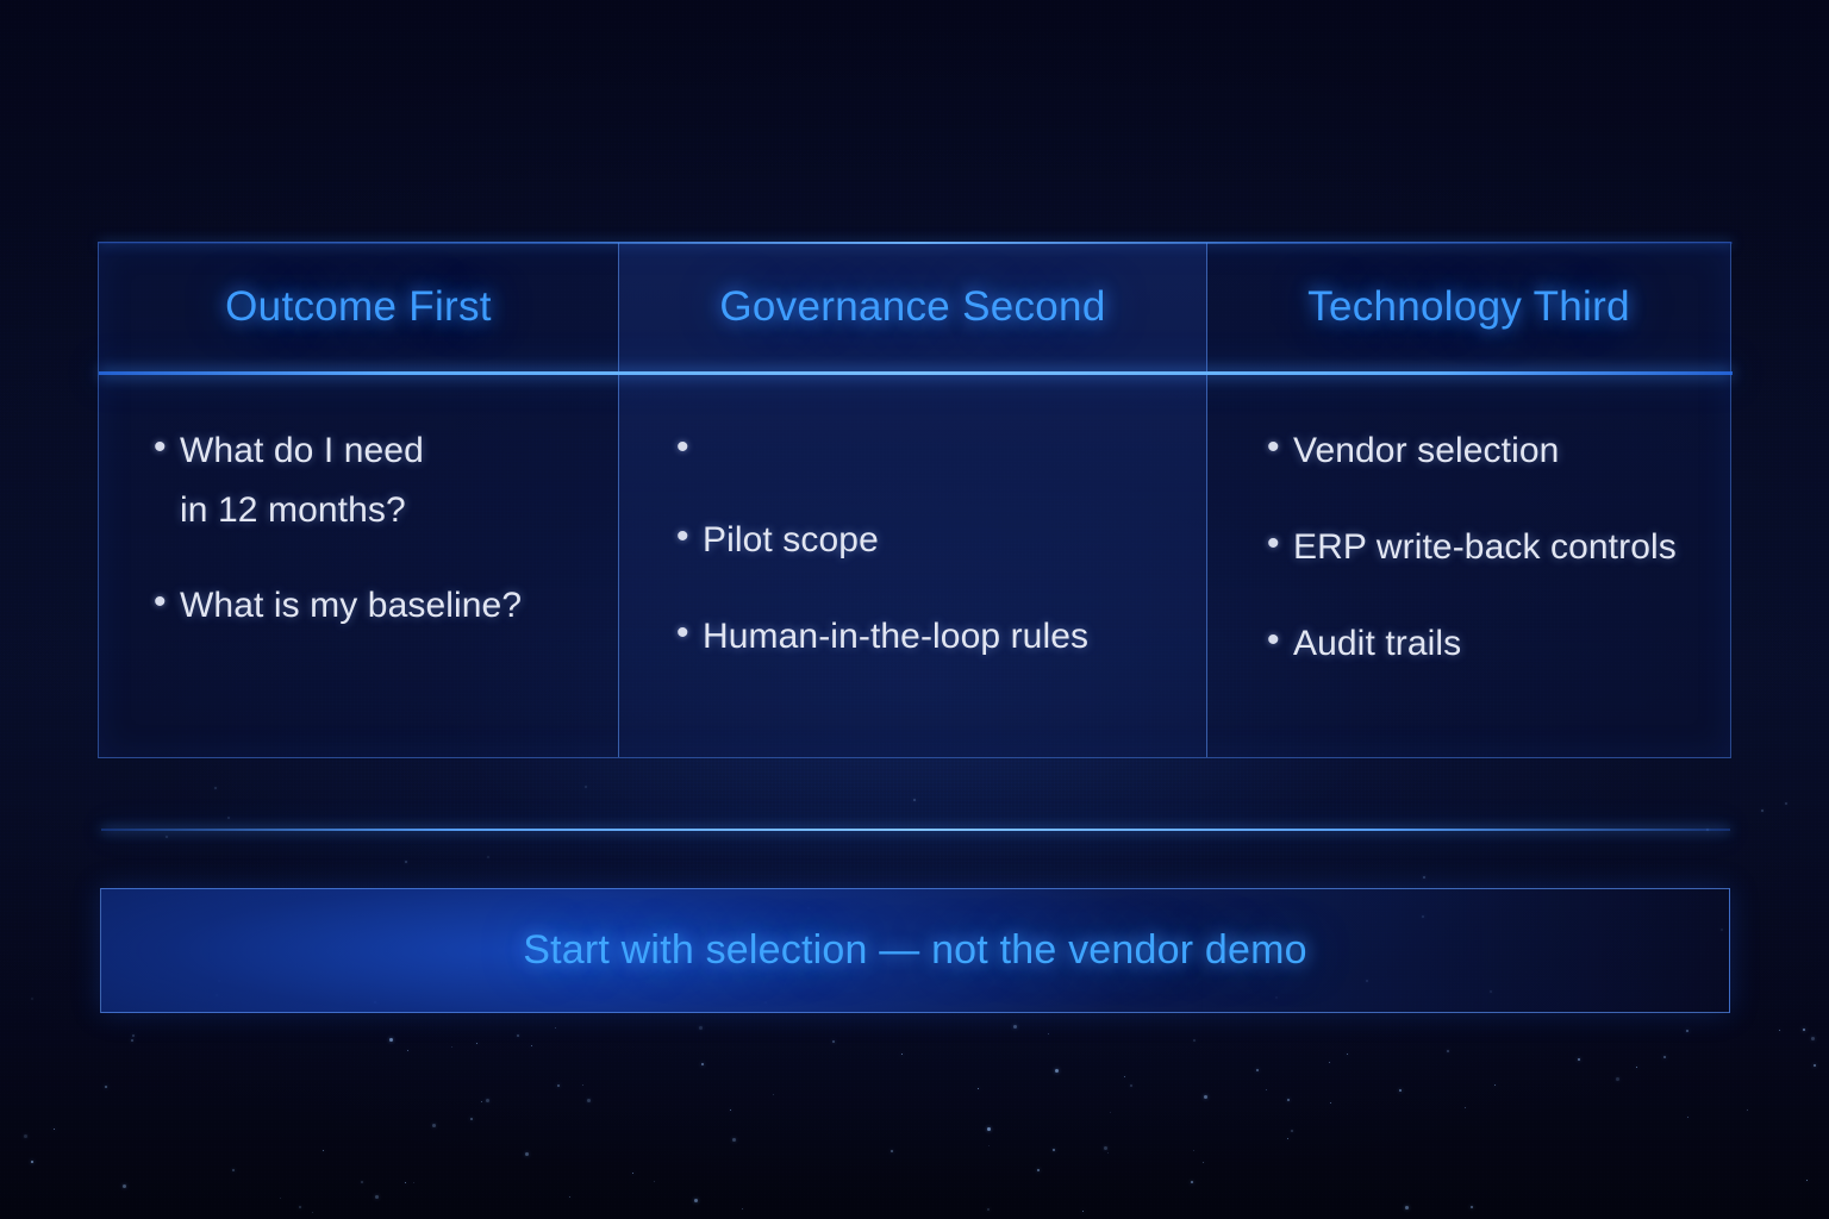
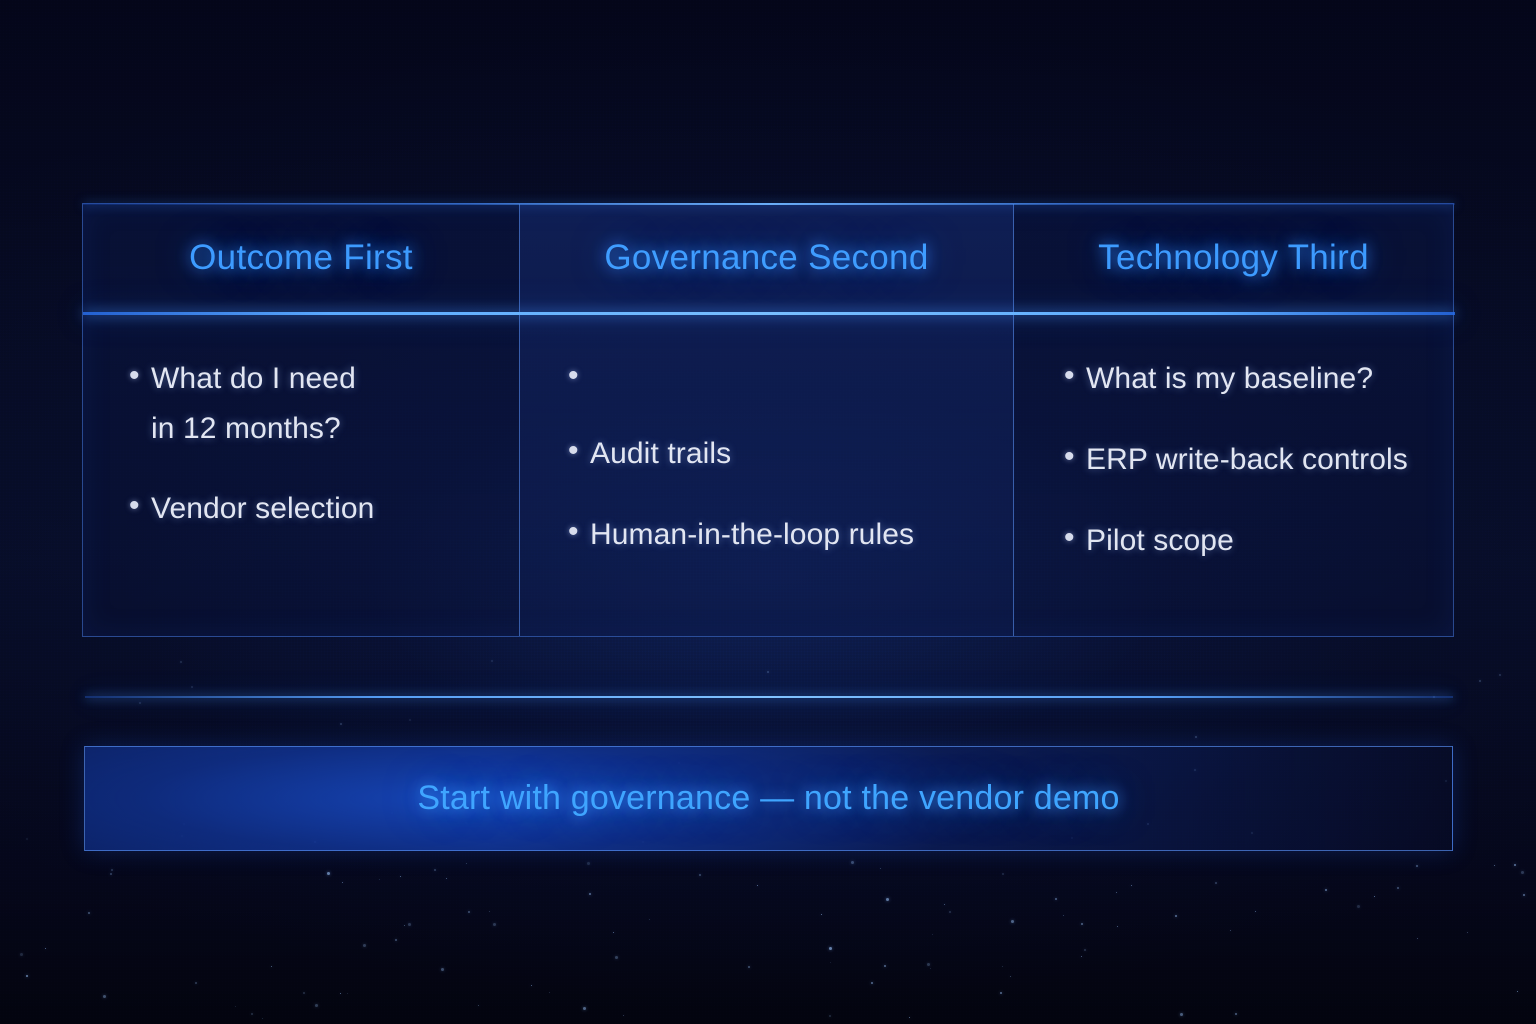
  Outcome First
  •
  What do I need
  in 12 months?
  •
- What is my baseline?
+ Vendor selection
  Governance Second
  •
  •
- Pilot scope
+ Audit trails
  •
  Human-in-the-loop rules
  Technology Third
  •
- Vendor selection
+ What is my baseline?
  •
  ERP write-back controls
  •
- Audit trails
+ Pilot scope
- Start with selection — not the vendor demo
+ Start with governance — not the vendor demo
